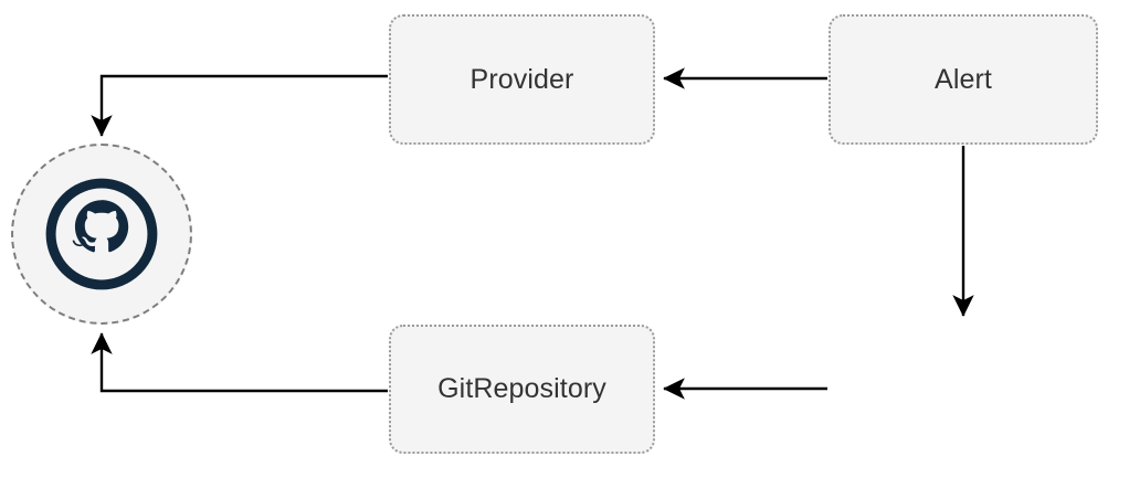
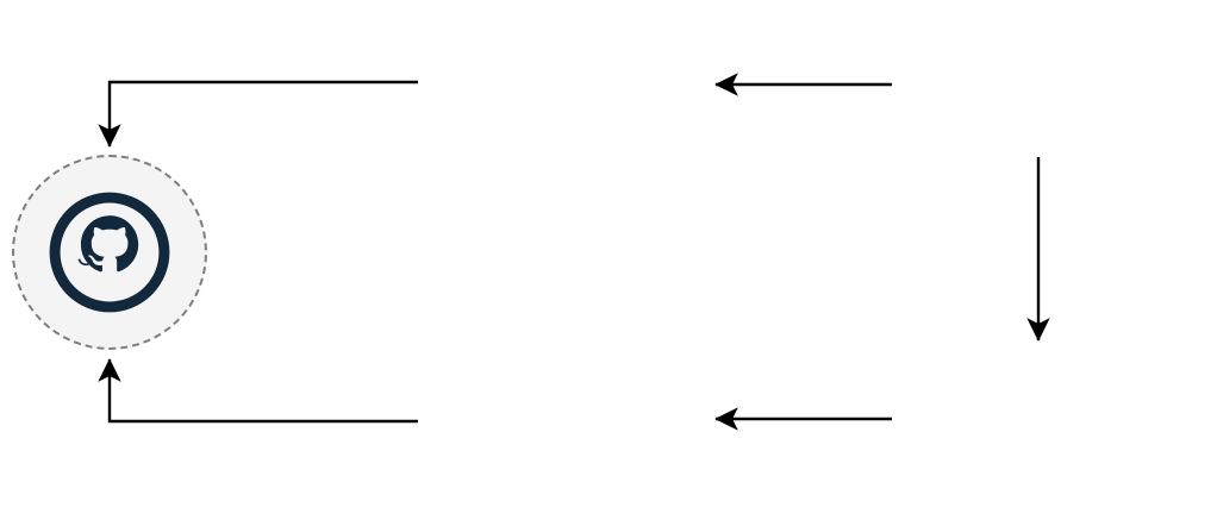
- Provider
- Alert
- GitRepository
